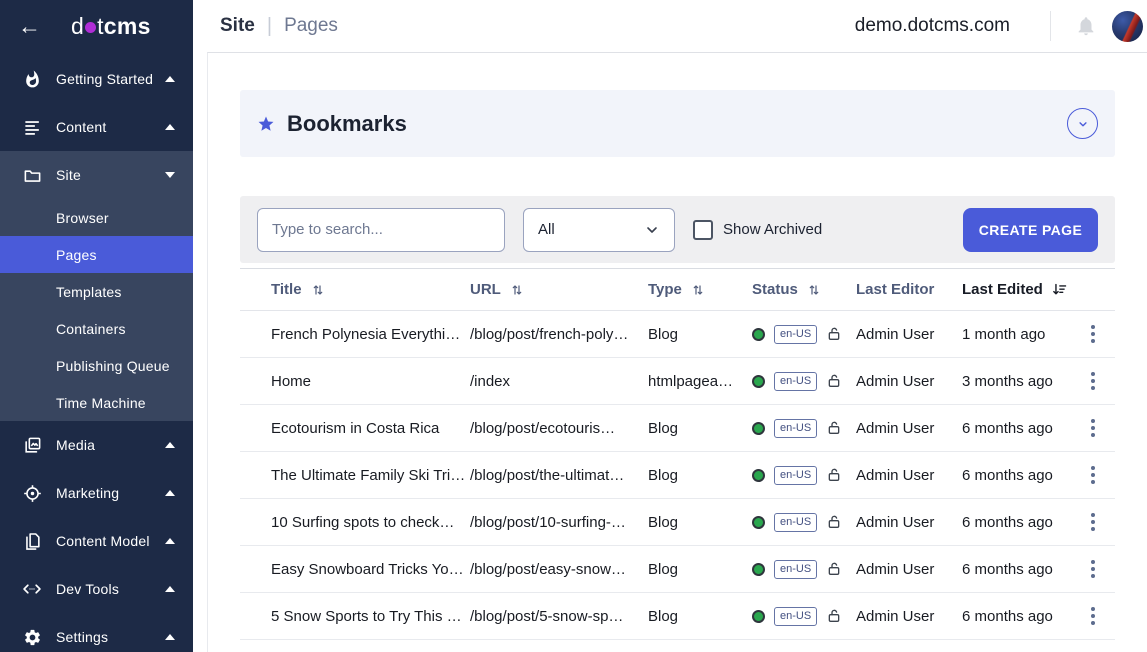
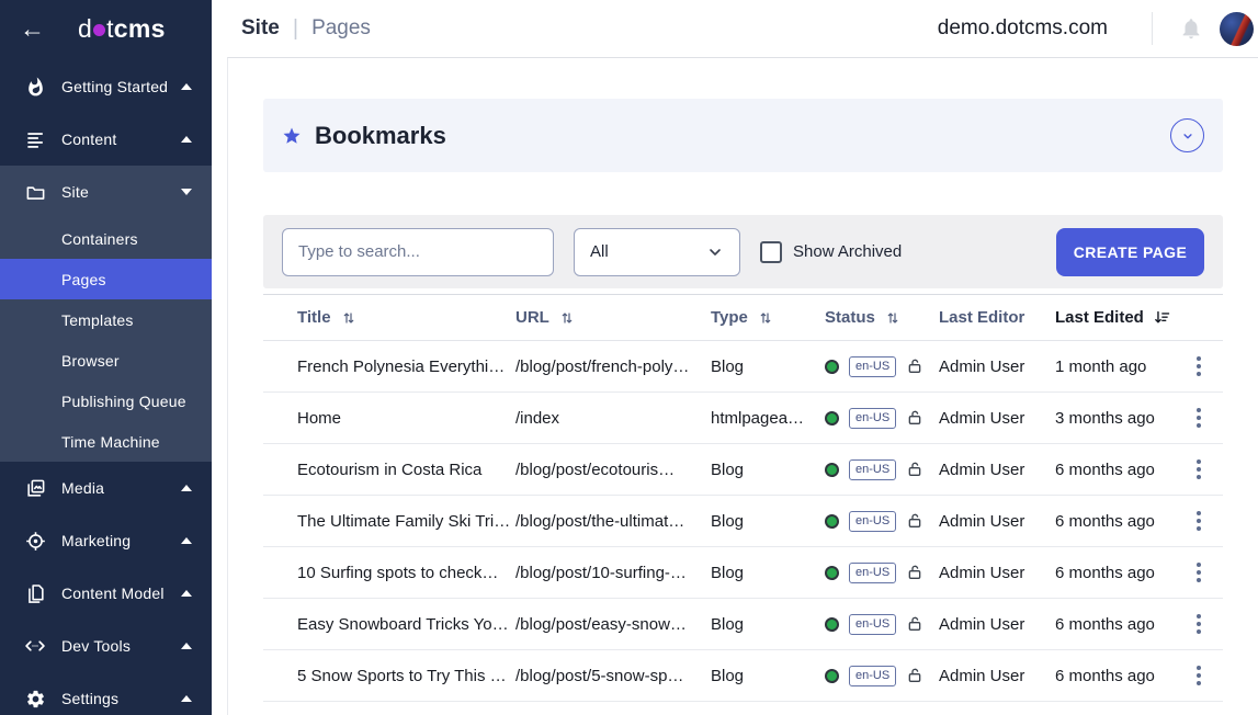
  ←
  d
  t
  cms
  Getting Started
  Content
  Site
- Browser
+ Containers
  Pages
  Templates
- Containers
+ Browser
  Publishing Queue
  Time Machine
  Media
  Marketing
  Content Model
  Dev Tools
  Settings
  Site
  |
  Pages
  demo.dotcms.com
  Bookmarks
  Type to search...
  All
  Show Archived
  CREATE PAGE
  Title
  URL
  Type
  Status
  Last Editor
  Last Edited
  French Polynesia Everythi…
  /blog/post/french-poly…
  Blog
  en-US
  Admin User
  1 month ago
  Home
  /index
  htmlpagea…
  en-US
  Admin User
  3 months ago
  Ecotourism in Costa Rica
  /blog/post/ecotouris…
  Blog
  en-US
  Admin User
  6 months ago
  The Ultimate Family Ski Tri…
  /blog/post/the-ultimat…
  Blog
  en-US
  Admin User
  6 months ago
  10 Surfing spots to check…
  /blog/post/10-surfing-…
  Blog
  en-US
  Admin User
  6 months ago
  Easy Snowboard Tricks Yo…
  /blog/post/easy-snow…
  Blog
  en-US
  Admin User
  6 months ago
  5 Snow Sports to Try This …
  /blog/post/5-snow-sp…
  Blog
  en-US
  Admin User
  6 months ago
